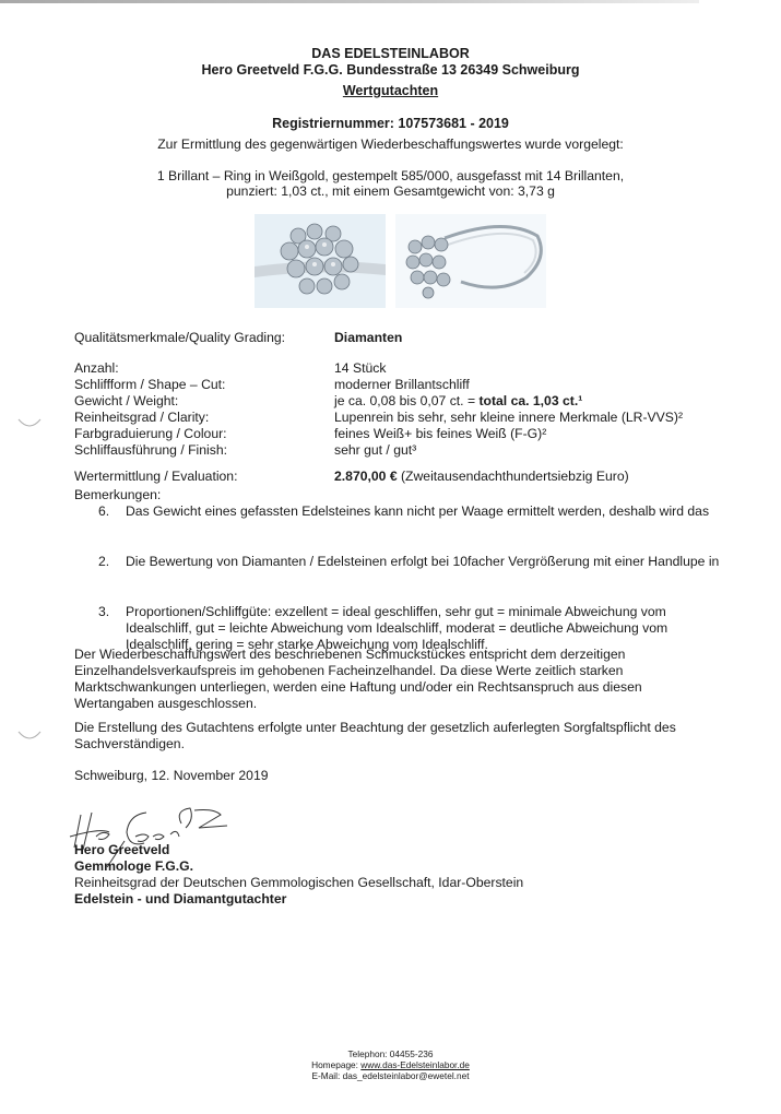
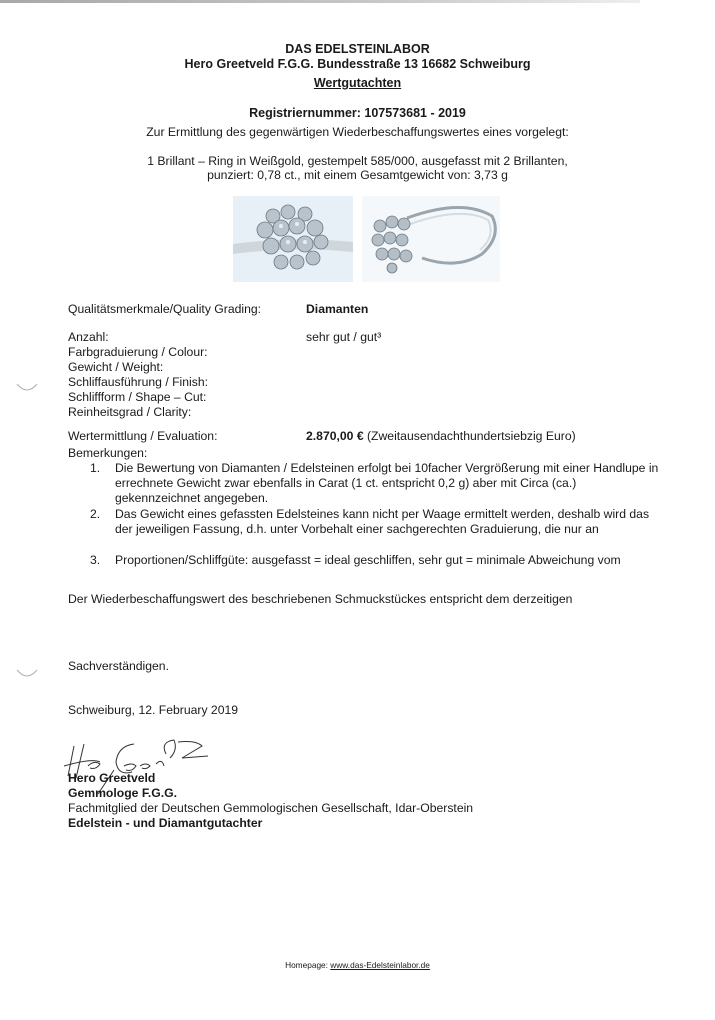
  DAS EDELSTEINLABOR
- Hero Greetveld F.G.G. Bundesstraße 13 26349 Schweiburg
+ Hero Greetveld F.G.G. Bundesstraße 13 16682 Schweiburg
  Wertgutachten
  Registriernummer: 107573681 - 2019
- Zur Ermittlung des gegenwärtigen Wiederbeschaffungswertes wurde vorgelegt:
+ Zur Ermittlung des gegenwärtigen Wiederbeschaffungswertes eines vorgelegt:
- 1 Brillant – Ring in Weißgold, gestempelt 585/000, ausgefasst mit 14 Brillanten,
+ 1 Brillant – Ring in Weißgold, gestempelt 585/000, ausgefasst mit 2 Brillanten,
- punziert: 1,03 ct., mit einem Gesamtgewicht von: 3,73 g
+ punziert: 0,78 ct., mit einem Gesamtgewicht von: 3,73 g
  Qualitätsmerkmale/Quality Grading:
  Diamanten
  Anzahl:
- Schliffform / Shape – Cut:
+ Farbgraduierung / Colour:
  Gewicht / Weight:
- Reinheitsgrad / Clarity:
+ Schliffausführung / Finish:
- Farbgraduierung / Colour:
+ Schliffform / Shape – Cut:
- Schliffausführung / Finish:
+ Reinheitsgrad / Clarity:
- 14 Stück
- moderner Brillantschliff
- je ca. 0,08 bis 0,07 ct. = total ca. 1,03 ct.¹
- Lupenrein bis sehr, sehr kleine innere Merkmale (LR-VVS)²
- feines Weiß+ bis feines Weiß (F-G)²
  sehr gut / gut³
  Wertermittlung / Evaluation:
  2.870,00 € (Zweitausendachthundertsiebzig Euro)
  Bemerkungen:
- 6.
+ 1.
- Das Gewicht eines gefassten Edelsteines kann nicht per Waage ermittelt werden, deshalb wird das
+ Die Bewertung von Diamanten / Edelsteinen erfolgt bei 10facher Vergrößerung mit einer Handlupe in
+ errechnete Gewicht zwar ebenfalls in Carat (1 ct. entspricht 0,2 g) aber mit Circa (ca.)
+ gekennzeichnet angegeben.
  2.
- Die Bewertung von Diamanten / Edelsteinen erfolgt bei 10facher Vergrößerung mit einer Handlupe in
+ Das Gewicht eines gefassten Edelsteines kann nicht per Waage ermittelt werden, deshalb wird das
+ der jeweiligen Fassung, d.h. unter Vorbehalt einer sachgerechten Graduierung, die nur an
  3.
- Proportionen/Schliffgüte: exzellent = ideal geschliffen, sehr gut = minimale Abweichung vom
+ Proportionen/Schliffgüte: ausgefasst = ideal geschliffen, sehr gut = minimale Abweichung vom
- Idealschliff, gut = leichte Abweichung vom Idealschliff, moderat = deutliche Abweichung vom
- Idealschliff, gering = sehr starke Abweichung vom Idealschliff.
  Der Wiederbeschaffungswert des beschriebenen Schmuckstückes entspricht dem derzeitigen
- Einzelhandelsverkaufspreis im gehobenen Facheinzelhandel. Da diese Werte zeitlich starken
- Marktschwankungen unterliegen, werden eine Haftung und/oder ein Rechtsanspruch aus diesen
- Wertangaben ausgeschlossen.
- Die Erstellung des Gutachtens erfolgte unter Beachtung der gesetzlich auferlegten Sorgfaltspflicht des
  Sachverständigen.
- Schweiburg, 12. November 2019
+ Schweiburg, 12. February 2019
  Hero Greetveld
  Gemmologe F.G.G.
- Reinheitsgrad der Deutschen Gemmologischen Gesellschaft, Idar-Oberstein
+ Fachmitglied der Deutschen Gemmologischen Gesellschaft, Idar-Oberstein
  Edelstein - und Diamantgutachter
- Telephon: 04455-236
  Homepage: www.das-Edelsteinlabor.de
- E-Mail: das_edelsteinlabor@ewetel.net
